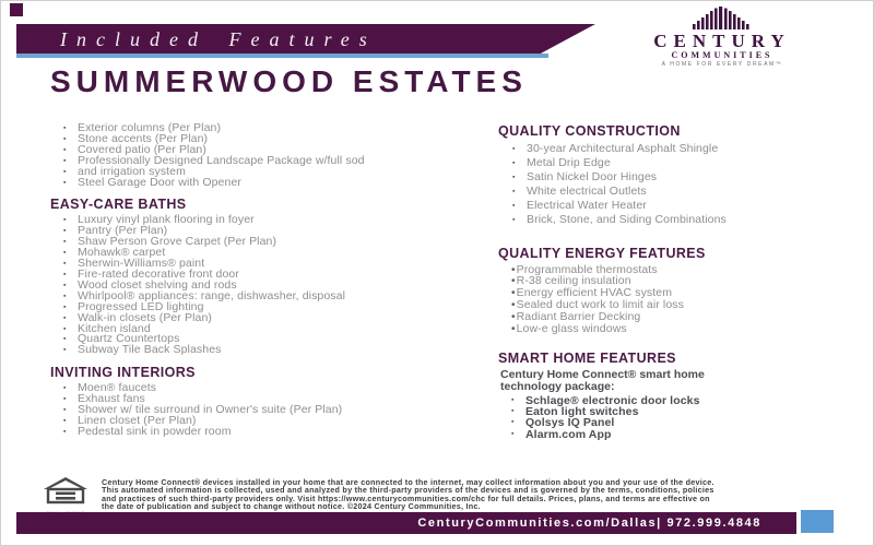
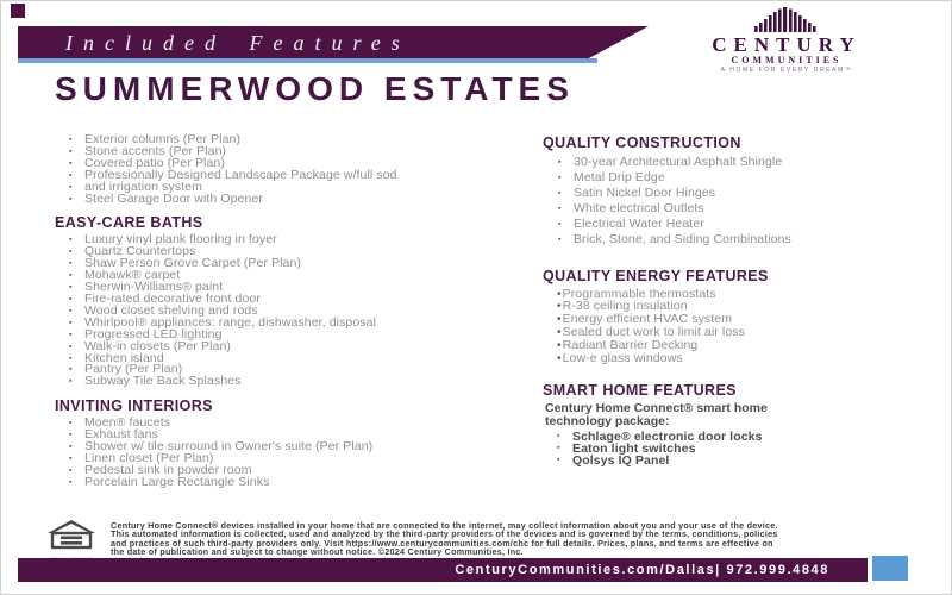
  Included Features
  CENTURY
  COMMUNITIES
  SUMMERWOOD ESTATES
  Exterior columns (Per Plan)
  Stone accents (Per Plan)
  Covered patio (Per Plan)
  Professionally Designed Landscape Package w/full sod
  and irrigation system
  Steel Garage Door with Opener
  EASY-CARE BATHS
  Luxury vinyl plank flooring in foyer
- Pantry (Per Plan)
+ Quartz Countertops
  Shaw Person Grove Carpet (Per Plan)
  Mohawk® carpet
  Sherwin-Williams® paint
  Fire-rated decorative front door
  Wood closet shelving and rods
  Whirlpool® appliances: range, dishwasher, disposal
  Progressed LED lighting
  Walk-in closets (Per Plan)
  Kitchen island
- Quartz Countertops
+ Pantry (Per Plan)
  Subway Tile Back Splashes
  INVITING INTERIORS
  Moen® faucets
  Exhaust fans
  Shower w/ tile surround in Owner's suite (Per Plan)
  Linen closet (Per Plan)
  Pedestal sink in powder room
+ Porcelain Large Rectangle Sinks
  QUALITY CONSTRUCTION
  30-year Architectural Asphalt Shingle
  Metal Drip Edge
  Satin Nickel Door Hinges
  White electrical Outlets
  Electrical Water Heater
  Brick, Stone, and Siding Combinations
  QUALITY ENERGY FEATURES
  Programmable thermostats
  R-38 ceiling insulation
  Energy efficient HVAC system
  Sealed duct work to limit air loss
  Radiant Barrier Decking
  Low-e glass windows
  SMART HOME FEATURES
  Century Home Connect® smart home technology package:
  Schlage® electronic door locks
  Eaton light switches
  Qolsys IQ Panel
- Alarm.com App
  Century Home Connect® devices installed in your home that are connected to the internet, may collect information about you and your use of the device.
  This automated information is collected, used and analyzed by the third-party providers of the devices and is governed by the terms, conditions, policies
  and practices of such third-party providers only. Visit https://www.centurycommunities.com/chc for full details. Prices, plans, and terms are effective on
  the date of publication and subject to change without notice. ©2024 Century Communities, Inc.
  CenturyCommunities.com/Dallas| 972.999.4848
